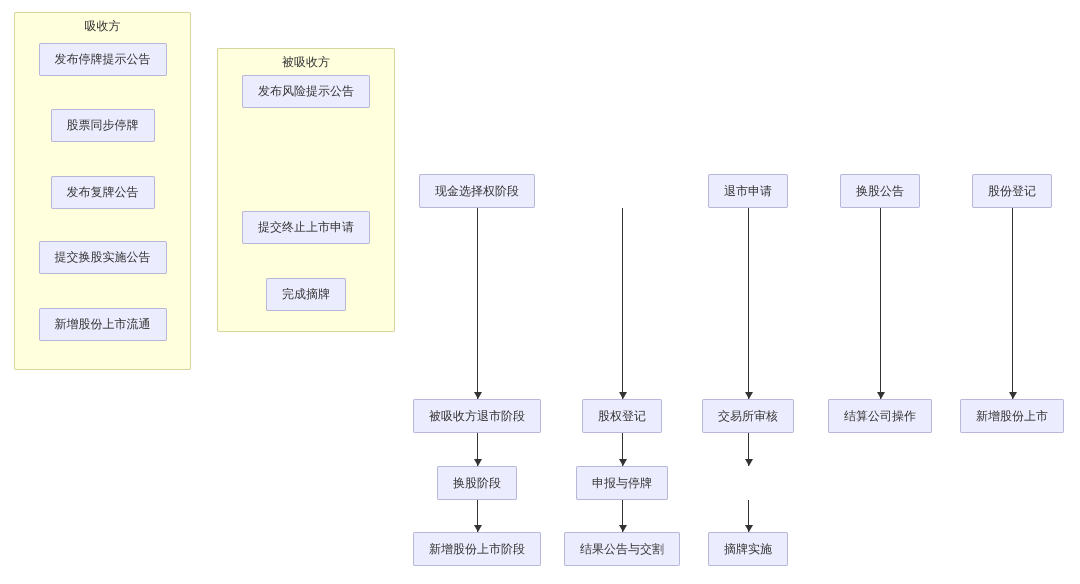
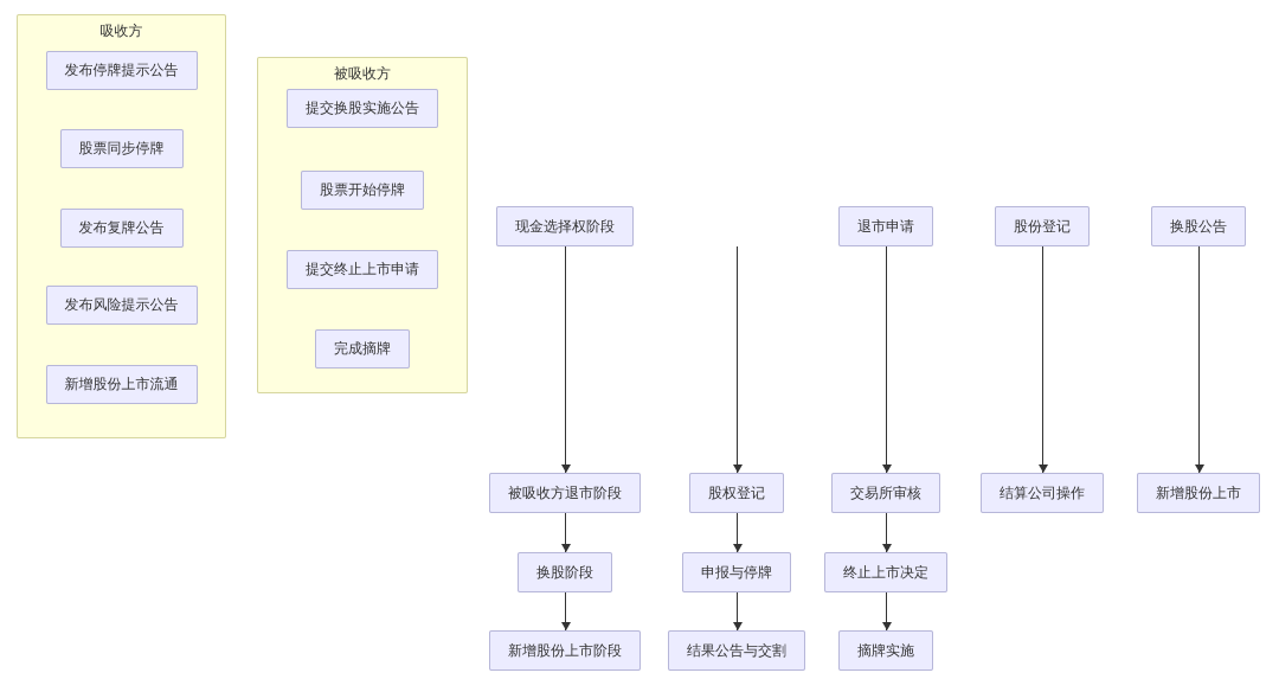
  吸收方
  发布停牌提示公告
  股票同步停牌
  发布复牌公告
- 提交换股实施公告
+ 发布风险提示公告
  新增股份上市流通
  被吸收方
- 发布风险提示公告
+ 提交换股实施公告
+ 股票开始停牌
  提交终止上市申请
  完成摘牌
  现金选择权阶段
  被吸收方退市阶段
  换股阶段
  新增股份上市阶段
  股权登记
  申报与停牌
  结果公告与交割
  退市申请
  交易所审核
+ 终止上市决定
  摘牌实施
- 换股公告
+ 股份登记
  结算公司操作
- 股份登记
+ 换股公告
  新增股份上市
